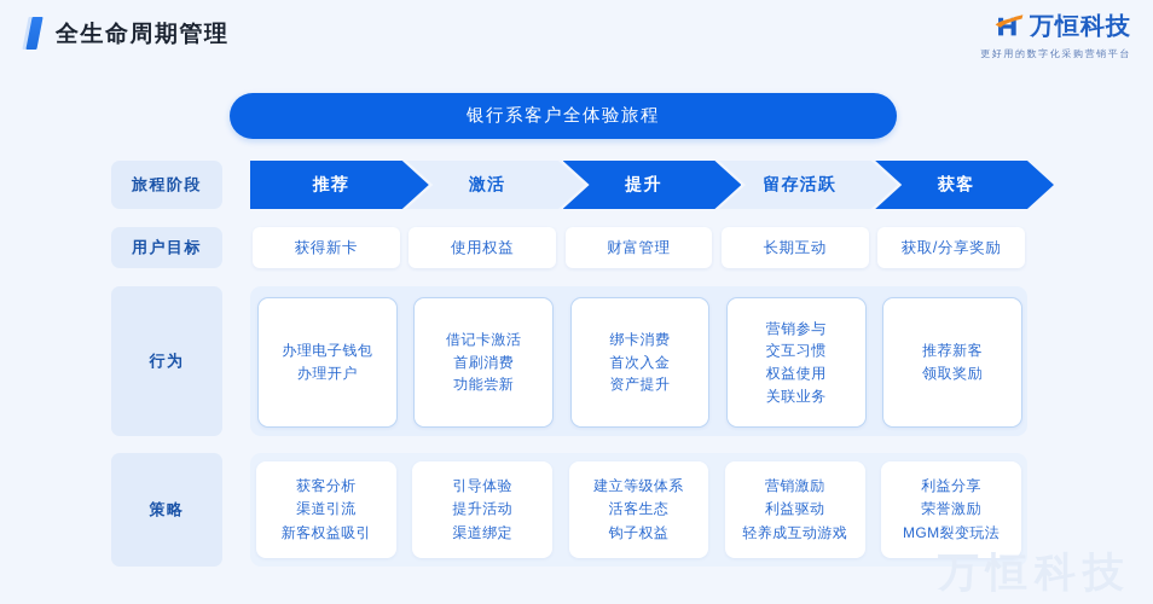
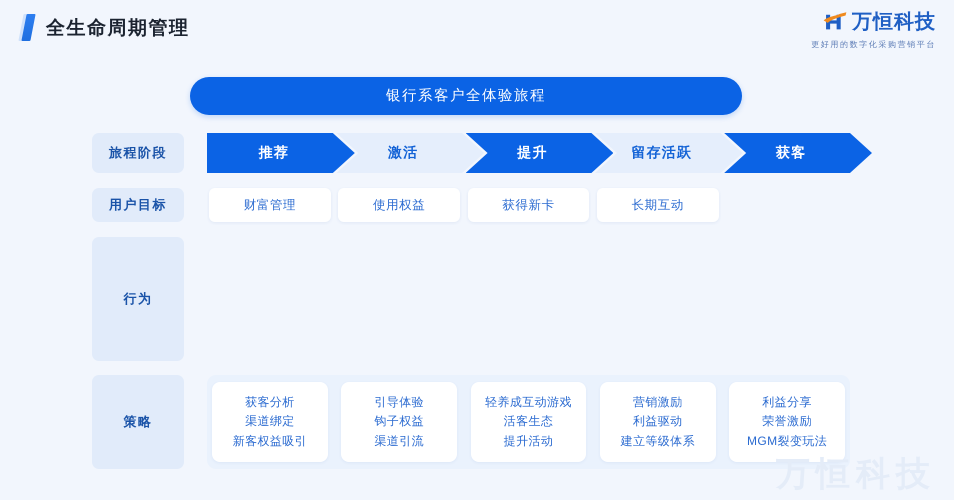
  全生命周期管理
  万恒科技
  更好用的数字化采购营销平台
  银行系客户全体验旅程
  旅程阶段
  用户目标
  行为
  策略
  推荐
  激活
  提升
  留存活跃
  获客
- 获得新卡
+ 财富管理
  使用权益
- 财富管理
+ 获得新卡
  长期互动
- 获取/分享奖励
- 办理电子钱包
- 办理开户
- 借记卡激活
- 首刷消费
- 功能尝新
- 绑卡消费
- 首次入金
- 资产提升
- 营销参与
- 交互习惯
- 权益使用
- 关联业务
- 推荐新客
- 领取奖励
  获客分析
- 渠道引流
+ 渠道绑定
  新客权益吸引
  引导体验
- 提升活动
+ 钩子权益
- 渠道绑定
+ 渠道引流
- 建立等级体系
+ 轻养成互动游戏
  活客生态
- 钩子权益
+ 提升活动
  营销激励
  利益驱动
- 轻养成互动游戏
+ 建立等级体系
  利益分享
  荣誉激励
  MGM裂变玩法
  万恒科技
